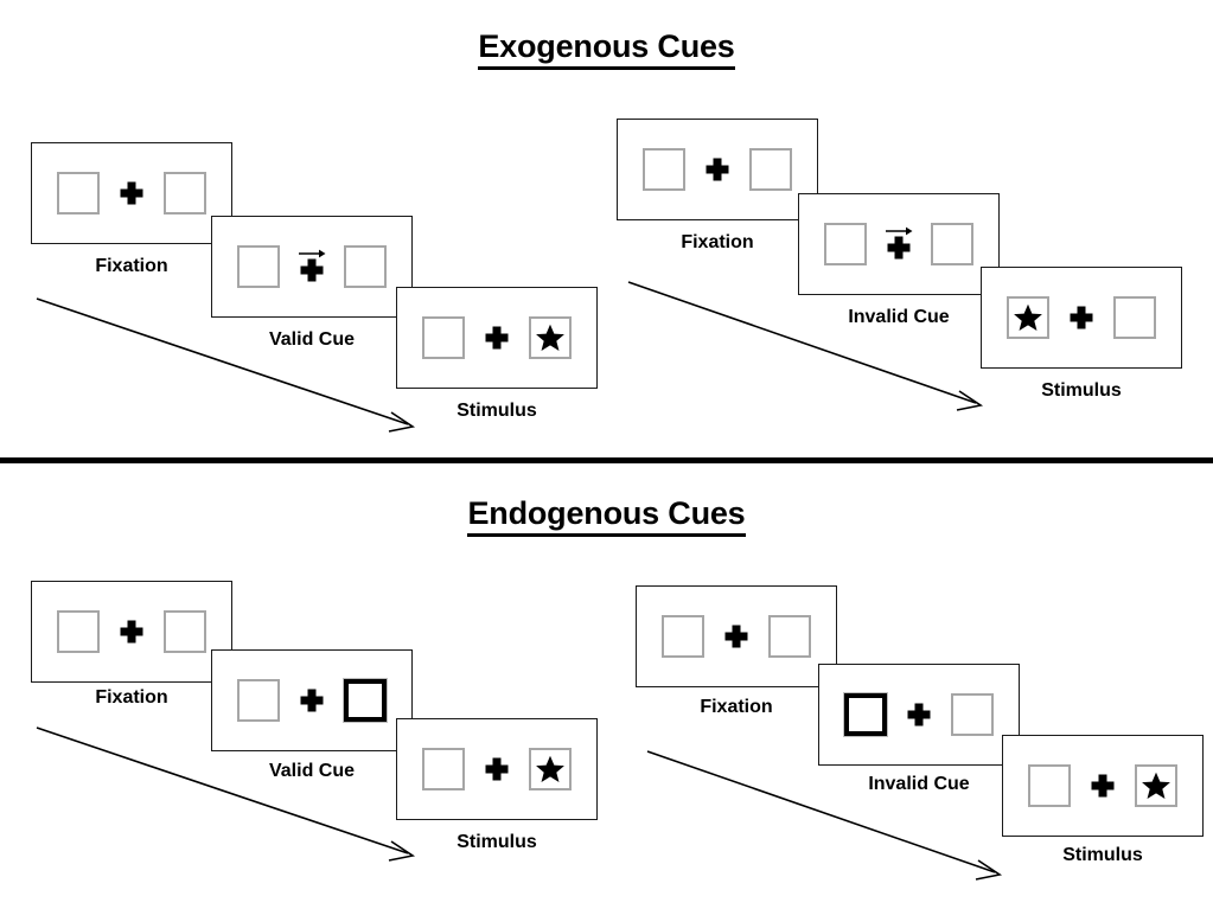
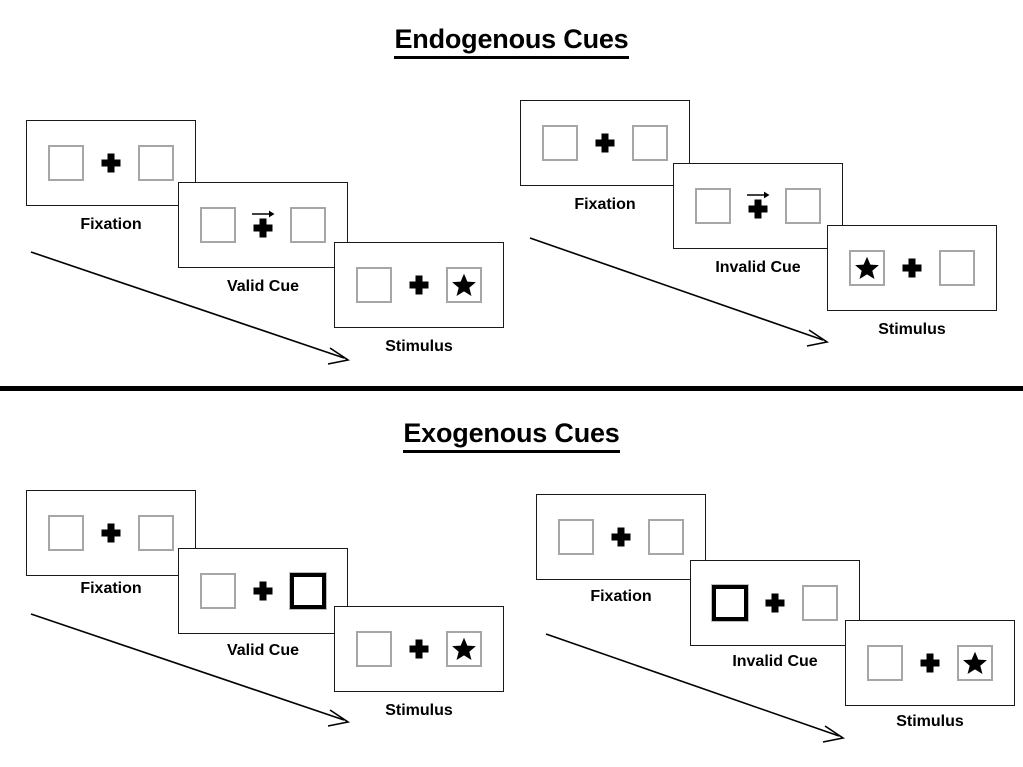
- Exogenous Cues
+ Endogenous Cues
  Fixation
  Valid Cue
  Stimulus
  Fixation
  Invalid Cue
  Stimulus
- Endogenous Cues
+ Exogenous Cues
  Fixation
  Valid Cue
  Stimulus
  Fixation
  Invalid Cue
  Stimulus
